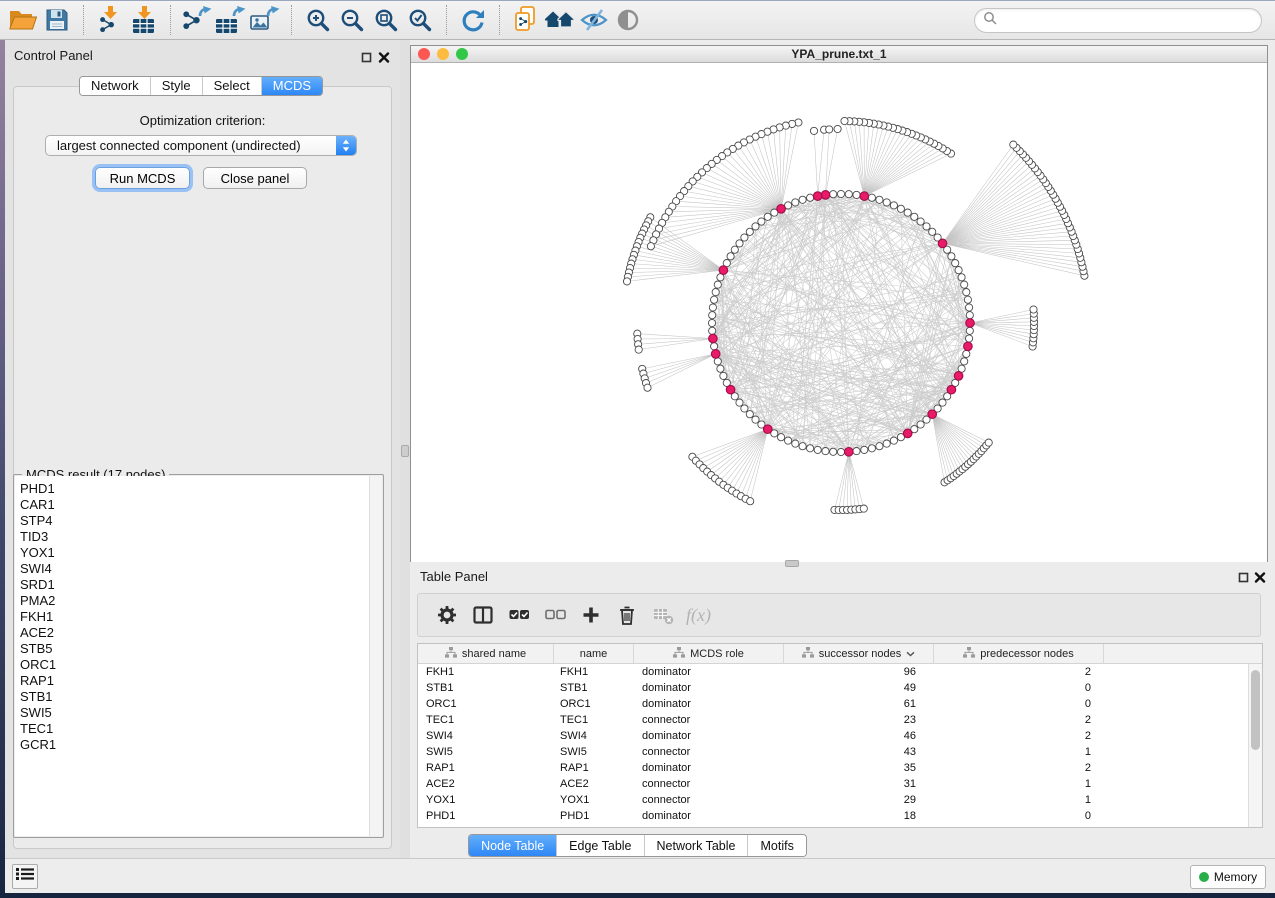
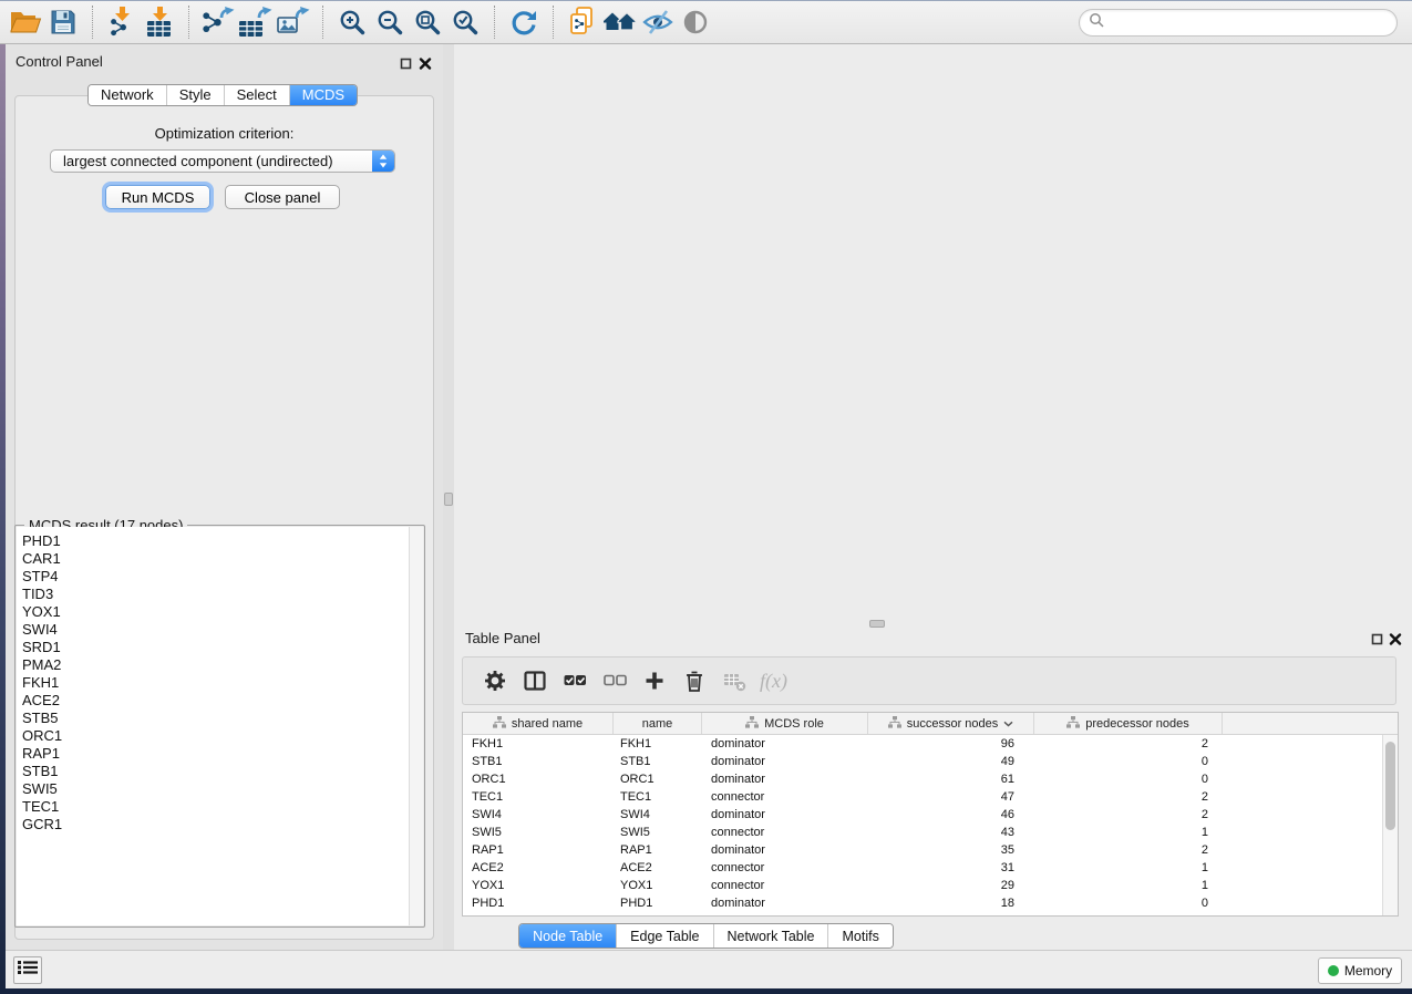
  Control Panel
  Network
  Style
  Select
  MCDS
  Optimization criterion:
  largest connected component (undirected)
  Run MCDS
  Close panel
  MCDS result (17 nodes)
  PHD1
  CAR1
  STP4
  TID3
  YOX1
  SWI4
  SRD1
  PMA2
  FKH1
  ACE2
  STB5
  ORC1
  RAP1
  STB1
  SWI5
  TEC1
  GCR1
- YPA_prune.txt_1
  Table Panel
  f(x)
  shared name
  name
  MCDS role
  successor nodes
  predecessor nodes
  FKH1
  FKH1
  dominator
  96
  2
  STB1
  STB1
  dominator
  49
  0
  ORC1
  ORC1
  dominator
  61
  0
  TEC1
  TEC1
  connector
- 23
+ 47
  2
  SWI4
  SWI4
  dominator
  46
  2
  SWI5
  SWI5
  connector
  43
  1
  RAP1
  RAP1
  dominator
  35
  2
  ACE2
  ACE2
  connector
  31
  1
  YOX1
  YOX1
  connector
  29
  1
  PHD1
  PHD1
  dominator
  18
  0
  Node Table
  Edge Table
  Network Table
  Motifs
  Memory
